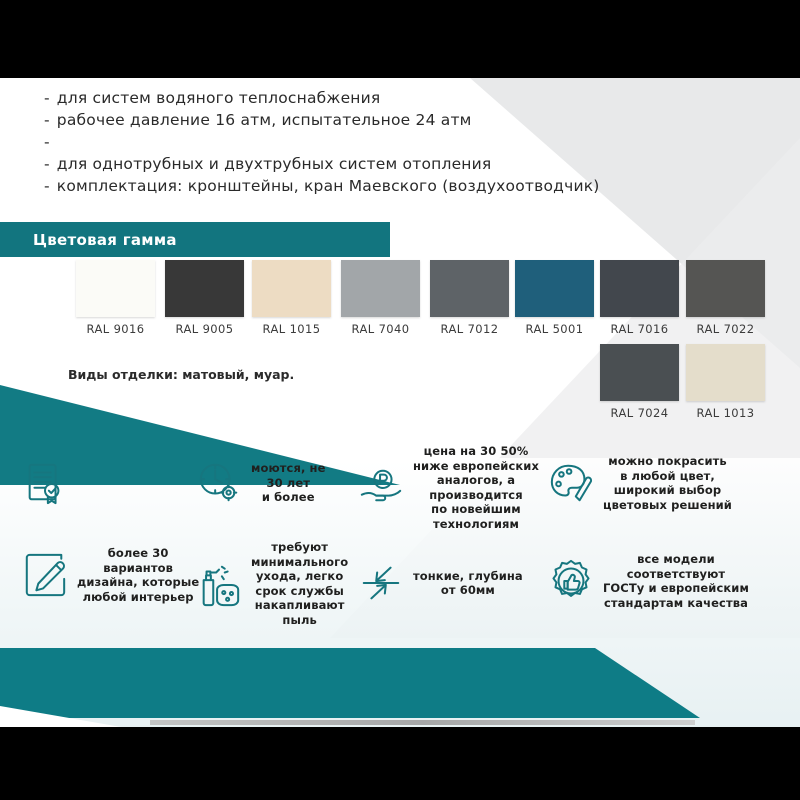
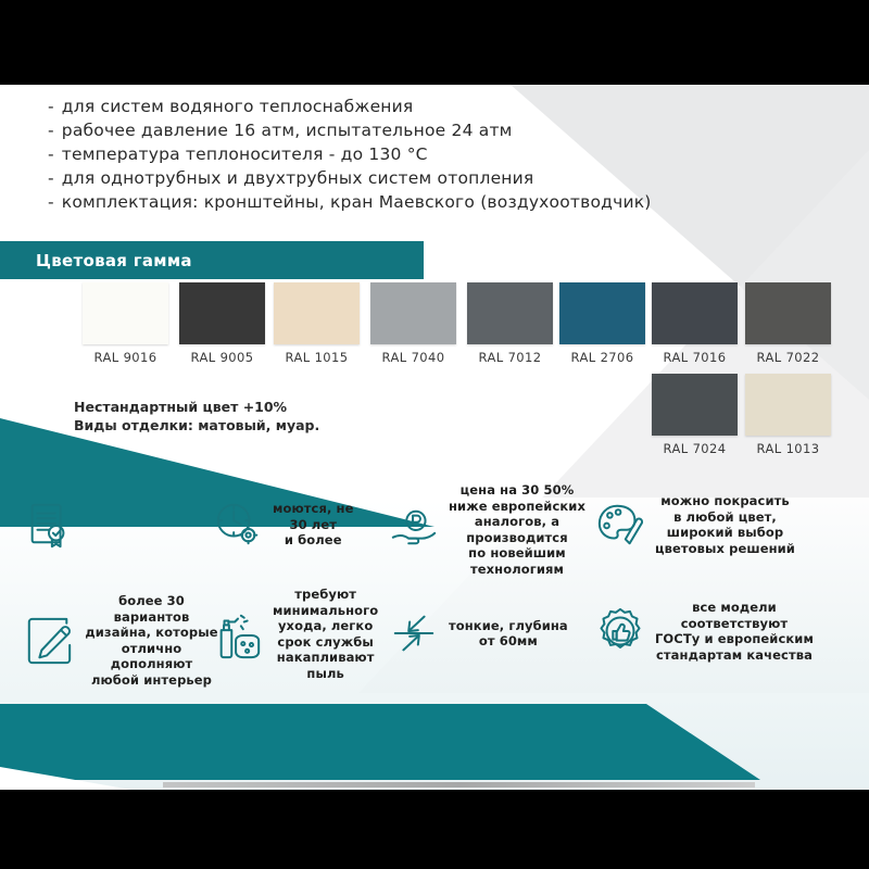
  -
  для систем водяного теплоснабжения
  -
  рабочее давление 16 атм, испытательное 24 атм
  -
+ температура теплоносителя - до 130 °С
  -
  для однотрубных и двухтрубных систем отопления
  -
  комплектация: кронштейны, кран Маевского (воздухоотводчик)
  Цветовая гамма
  RAL 9016
  RAL 9005
  RAL 1015
  RAL 7040
  RAL 7012
- RAL 5001
+ RAL 2706
  RAL 7016
  RAL 7022
  RAL 7024
  RAL 1013
+ Нестандартный цвет +10%
  Виды отделки: матовый, муар.
  моются, не
  30 лет
  и более
  цена на 30 50%
  ниже европейских
  аналогов, а
  производится
  по новейшим
  технологиям
  можно покрасить
  в любой цвет,
  широкий выбор
  цветовых решений
  более 30
  вариантов
  дизайна, которые
+ отлично дополняют
  любой интерьер
  требуют
  минимального
  ухода, легко
  срок службы
  накапливают
  пыль
  тонкие, глубина
  от 60мм
  все модели
  соответствуют
  ГОСТу и европейским
  стандартам качества
